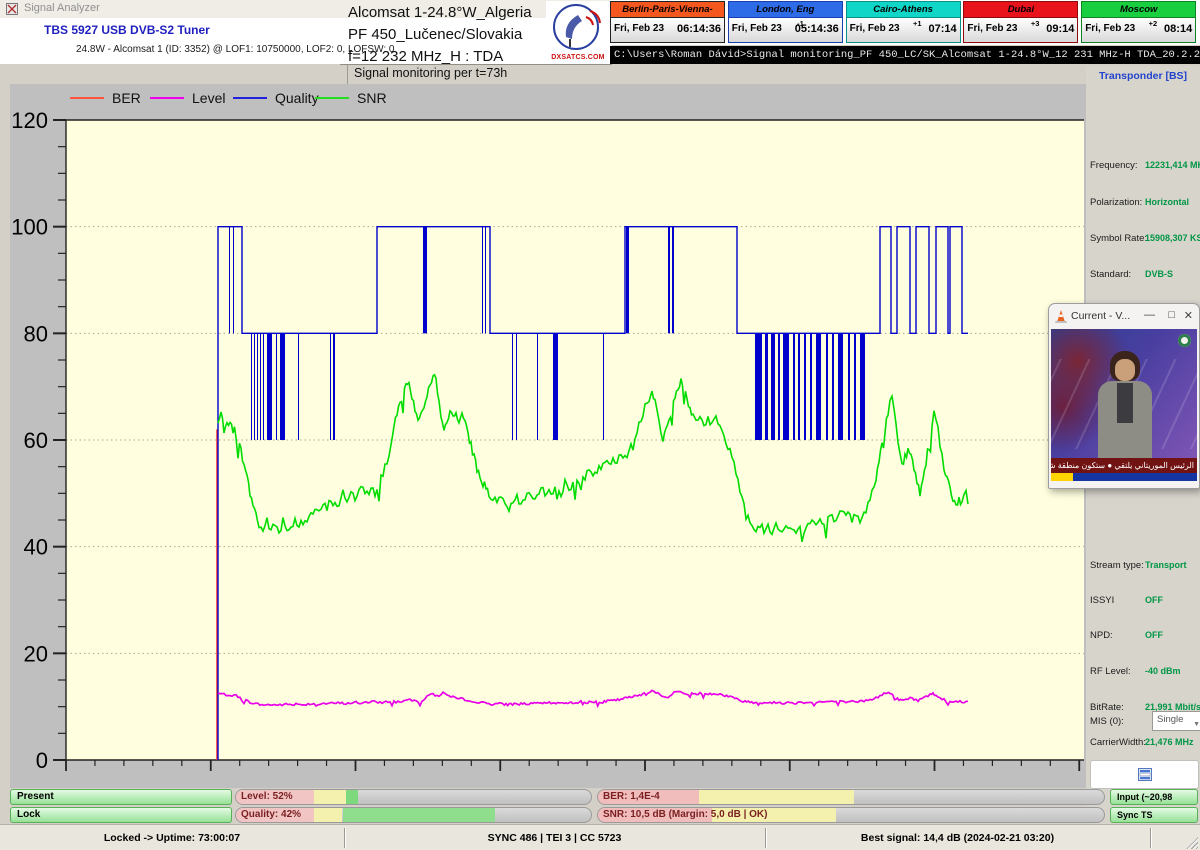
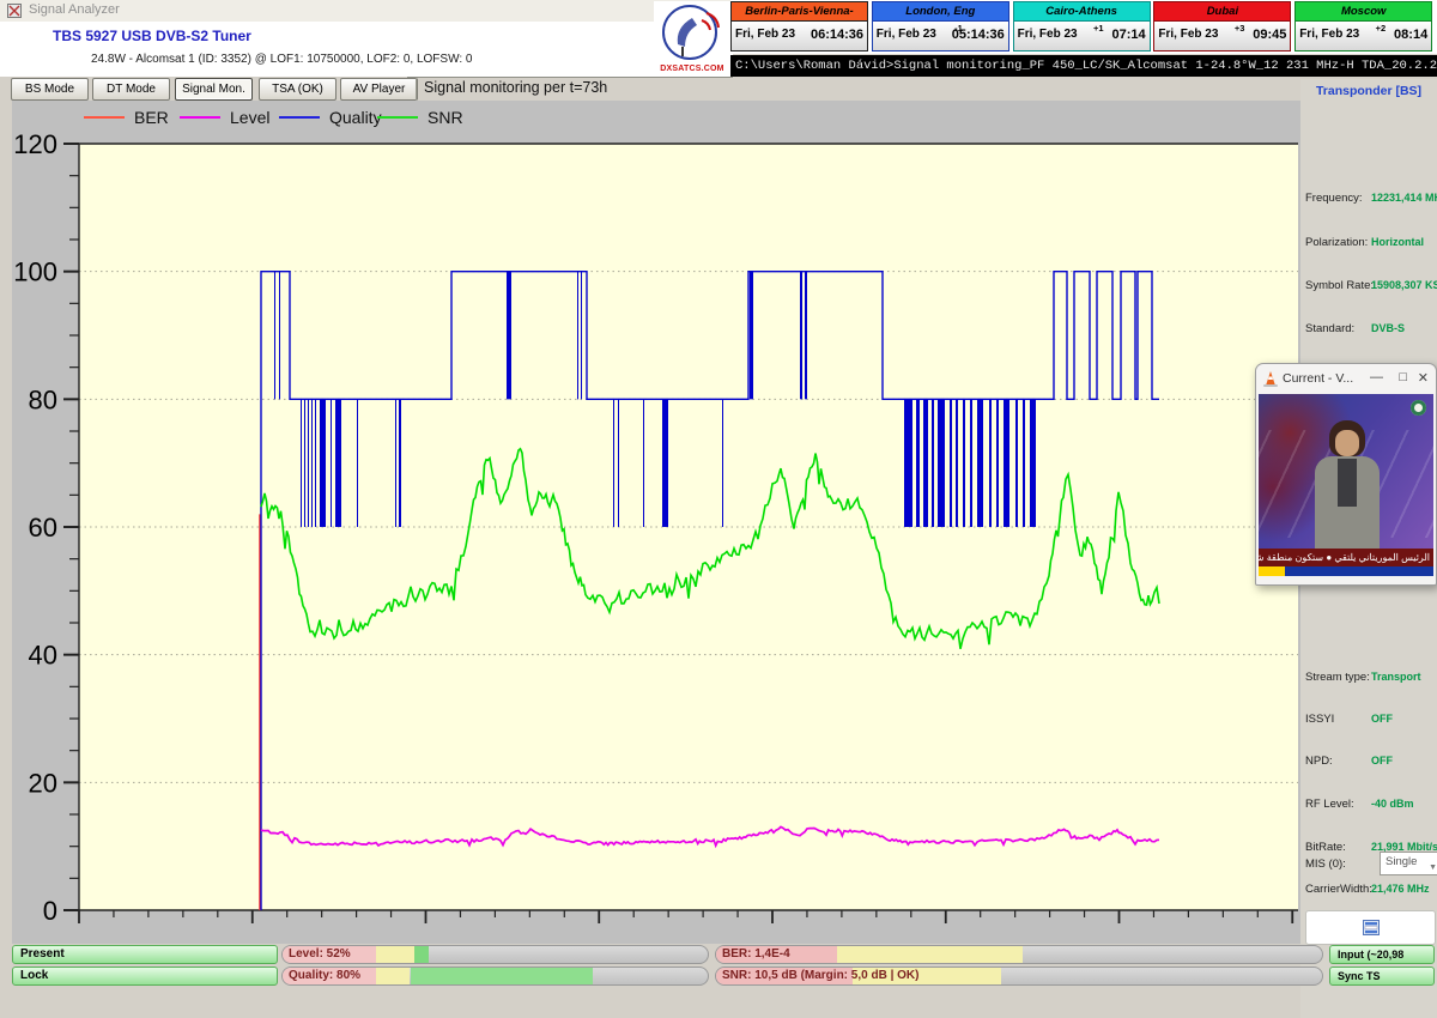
  Signal Analyzer
  TBS 5927 USB DVB-S2 Tuner
  24.8W - Alcomsat 1 (ID: 3352) @ LOF1: 10750000, LOF2: 0, LOFSW: 0
+ BS Mode
+ DT Mode
+ Signal Mon.
+ TSA (OK)
+ AV Player
  Signal monitoring per t=73h
- Alcomsat 1-24.8°W_Algeria
- PF 450_Lučenec/Slovakia
- f=12 232 MHz_H : TDA
  Berlin-Paris-Vienna-
  Fri, Feb 23
  06:14:36
  London, Eng
  Fri, Feb 23
  -1
  05:14:36
  Cairo-Athens
  Fri, Feb 23
  +1
  07:14
  Dubai
  Fri, Feb 23
  +3
- 09:14
+ 09:45
  Moscow
  Fri, Feb 23
  +2
  08:14
  C:\Users\Roman Dávid>Signal monitoring_PF 450_LC/SK_Alcomsat 1-24.8°W_12 231 MHz-H TDA_20.2.2
  BER
  Level
  Qualit
  SNR
  0
  20
  40
  60
  80
  100
  120
  Transponder [BS]
  Frequency:
  12231,414 M
  Polarization:
  Horizontal
  Symbol Rate:
  15908,307 K
  Standard:
  DVB-S
  Stream type:
  Transport
  ISSYI
  OFF
  NPD:
  OFF
  RF Level:
  -40 dBm
  BitRate:
  21,991 Mbit/s
  CarrierWidth:
  21,476 MHz
  MIS (0):
  Single
  Current - V...
  —
  □
  ✕
  الرئيس الموريتاني يلتقي ● ستكون منطقة ش
  Present
  Lock
  Level: 52%
- Quality: 42%
+ Quality: 80%
  BER: 1,4E-4
  SNR: 10,5 dB (Margin: 5,0 dB | OK)
  Input (~20,98
  Sync TS
- Locked -> Uptime: 73:00:07
- SYNC 486 | TEI 3 | CC 5723
- Best signal: 14,4 dB (2024-02-21 03:20)
